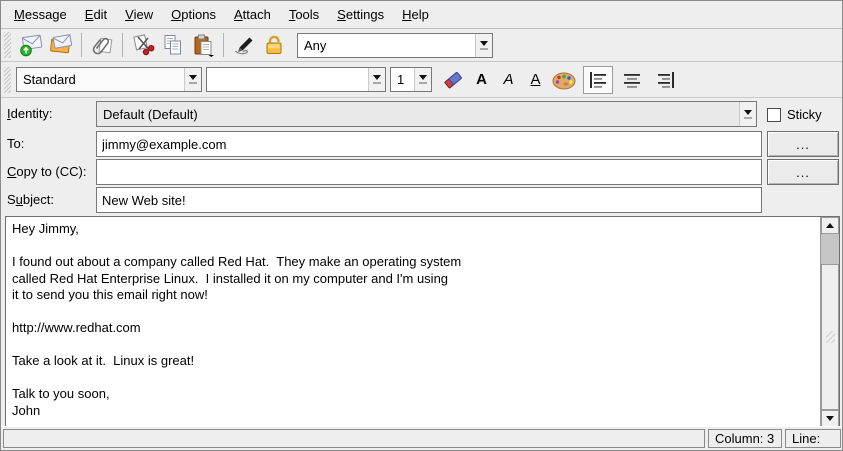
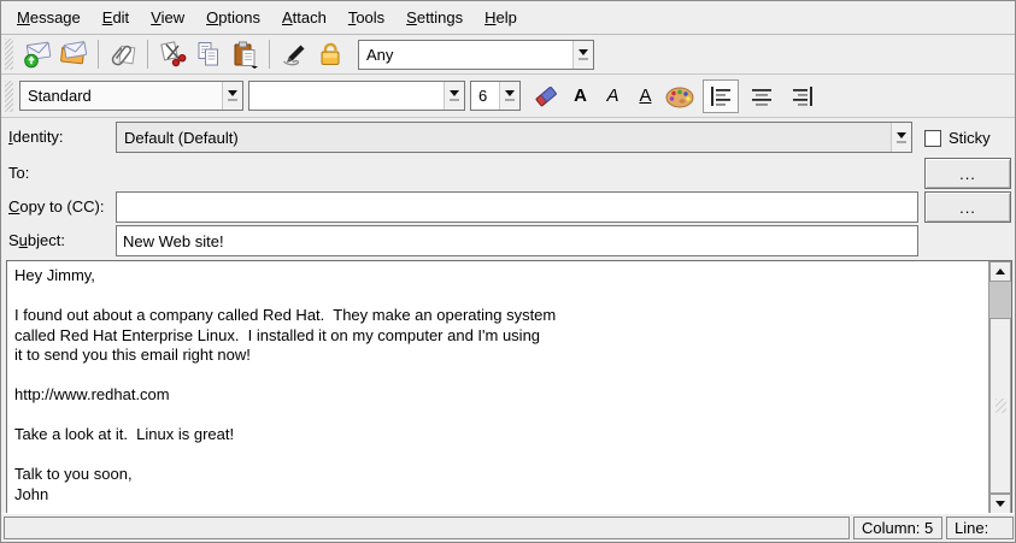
  Message
  Edit
  View
  Options
  Attach
  Tools
  Settings
  Help
  Any
  Standard
- 1
+ 6
  A
  A
  A
  Identity:
  Default (Default)
  Sticky
  To:
- jimmy@example.com
  ...
  Copy to (CC):
  ...
  Subject:
  New Web site!
  Hey Jimmy,
  I found out about a company called Red Hat. They make an operating system
  called Red Hat Enterprise Linux. I installed it on my computer and I'm using
  it to send you this email right now!
  http://www.redhat.com
  Take a look at it. Linux is great!
  Talk to you soon,
  John
- Column: 3
+ Column: 5
  Line:
